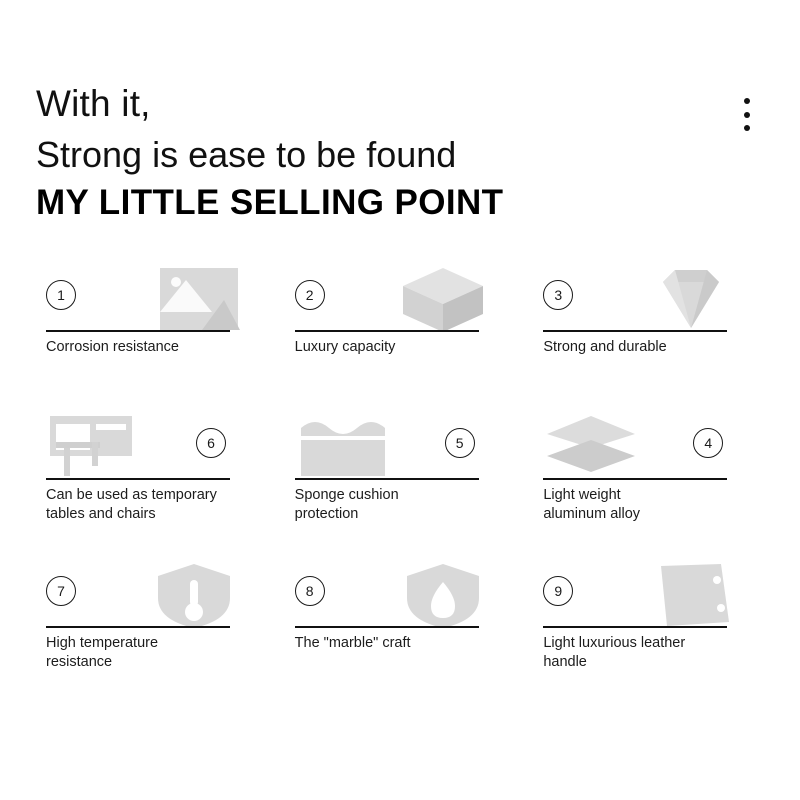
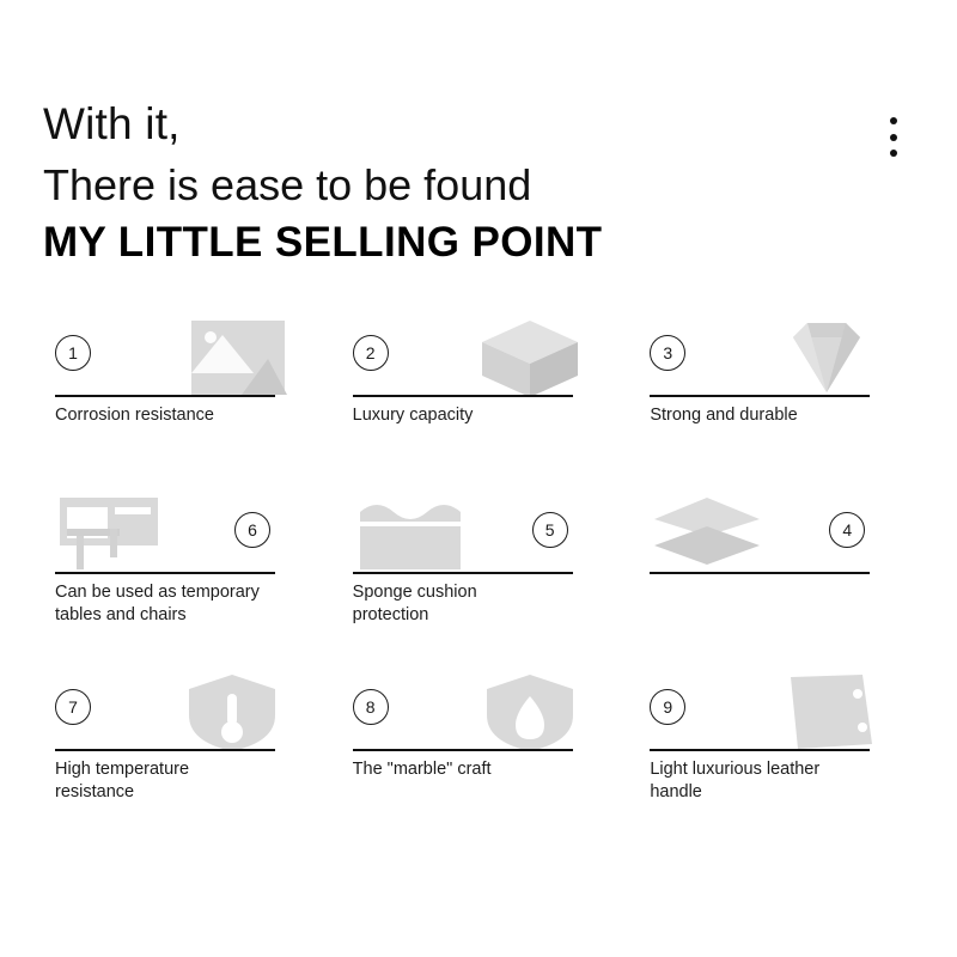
  With it,
- Strong is ease to be found
+ There is ease to be found
  MY LITTLE SELLING POINT
  1
  Corrosion resistance
  2
  Luxury capacity
  3
  Strong and durable
  6
  Can be used as temporary
  tables and chairs
  5
  Sponge cushion
  protection
  4
- Light weight
- aluminum alloy
  7
  High temperature
  resistance
  8
  The "marble" craft
  9
  Light luxurious leather
  handle
